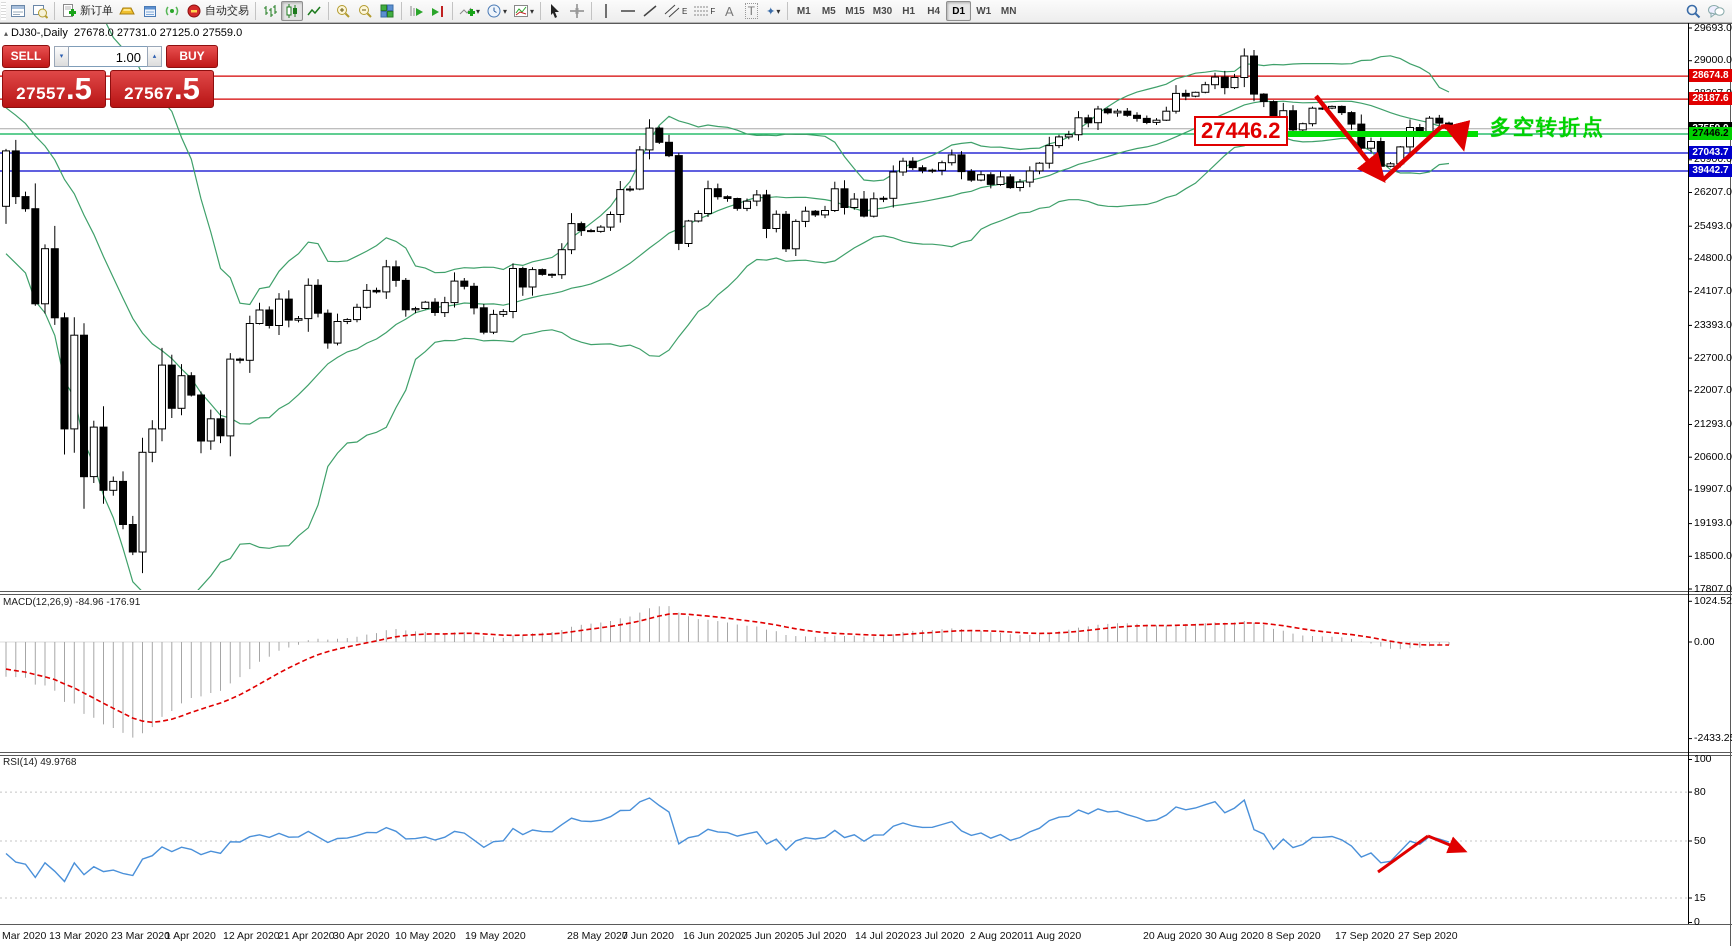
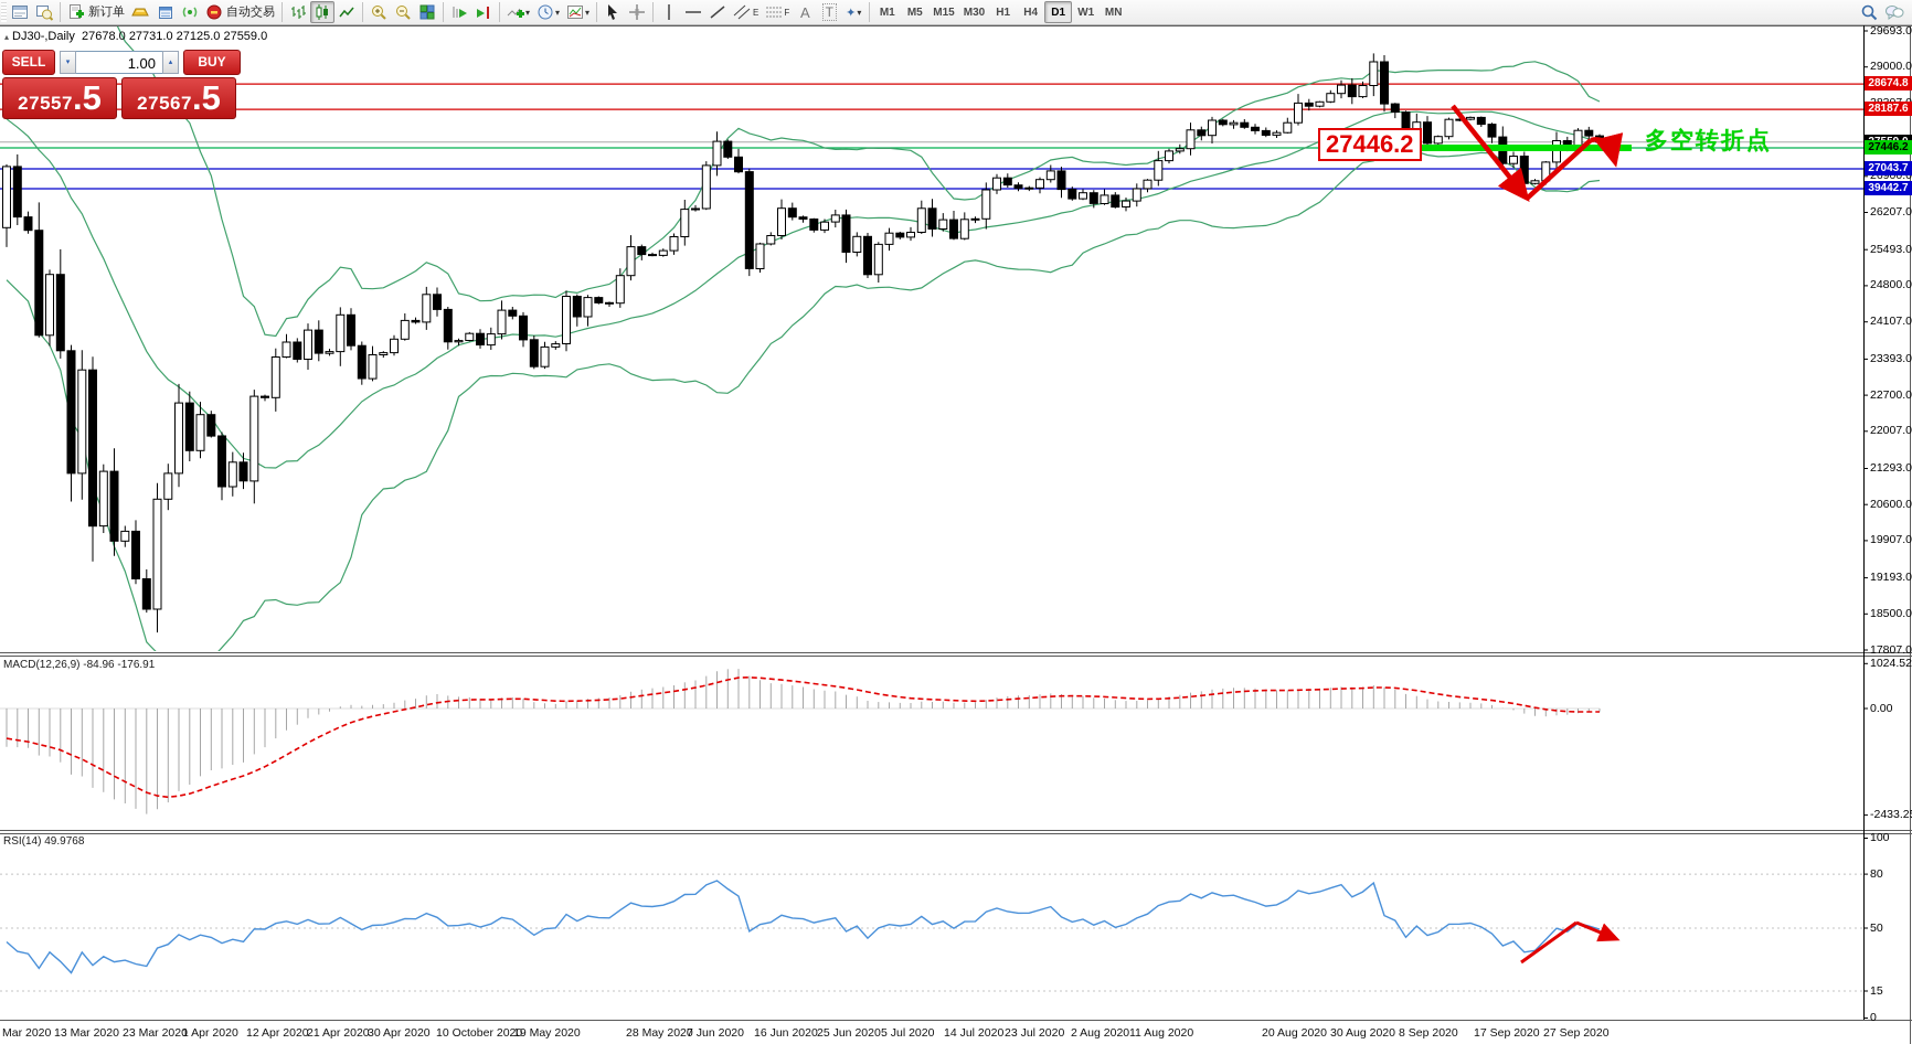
  新订单
  自动交易
  ▾
  ▾
  ▾
  E
  F
  A
  T
  ✦
  ▾
  M1
  M5
  M15
  M30
  H1
  H4
  D1
  W1
  MN
  ▴ DJ30-,Daily 27678.0 27731.0 27125.0 27559.0
  MACD(12,26,9) -84.96 -176.91
  RSI(14) 49.9768
  27446.2
  多空转折点
  29693.0
  29000.0
  26900.0
  26207.0
  25493.0
  24800.0
  24107.0
  23393.0
  22700.0
  22007.0
  21293.0
  20600.0
  19907.0
  19193.0
  18500.0
  17807.0
  1024.52
  0.00
  -2433.2
  100
  80
  50
  15
  0
  28674.8
  28187.6
  27446.2
  27043.7
  39442.7
  Mar 2020
  13 Mar 2020
  23 Mar 2020
  1 Apr 2020
  12 Apr 2020
  21 Apr 2020
  30 Apr 2020
- 10 May 2020
+ 10 October 2020
  19 May 2020
  28 May 2020
  7 Jun 2020
  16 Jun 2020
  25 Jun 2020
  5 Jul 2020
  14 Jul 2020
  23 Jul 2020
  2 Aug 2020
  11 Aug 2020
  20 Aug 2020
  30 Aug 2020
  8 Sep 2020
  17 Sep 2020
  27 Sep 2020
  SELL
  1.00
  BUY
  27557
  .5
  27567
  .5
